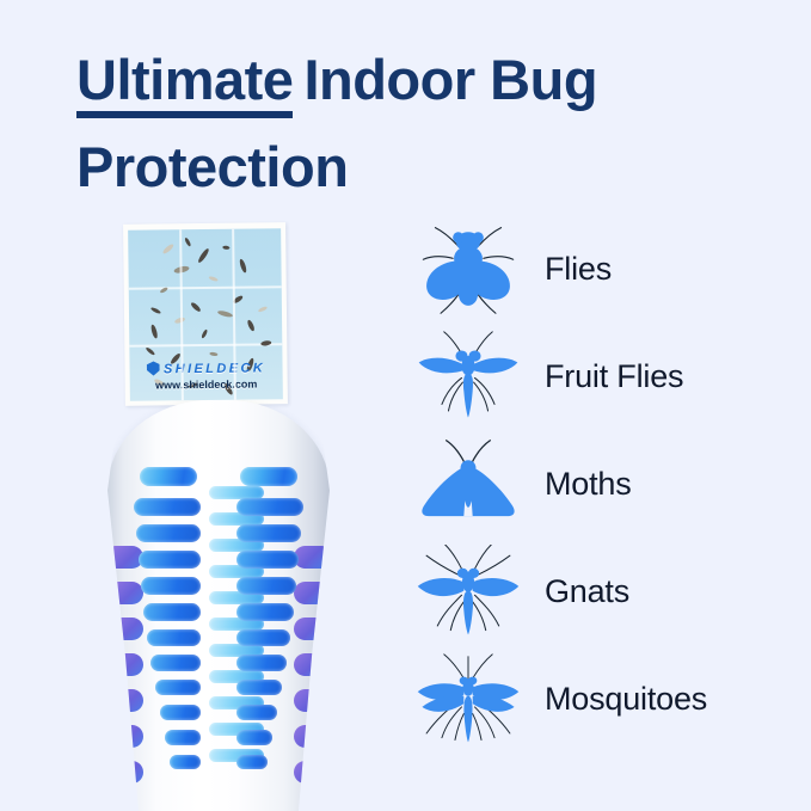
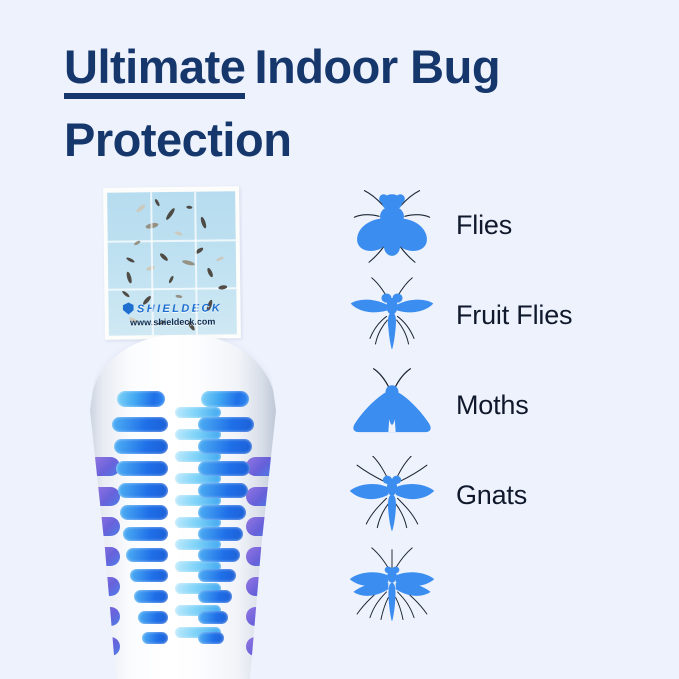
  Ultimate Indoor Bug
  Protection
  SHIELDECK
  www.shieldeck.com
  Flies
  Fruit Flies
  Moths
  Gnats
- Mosquitoes
